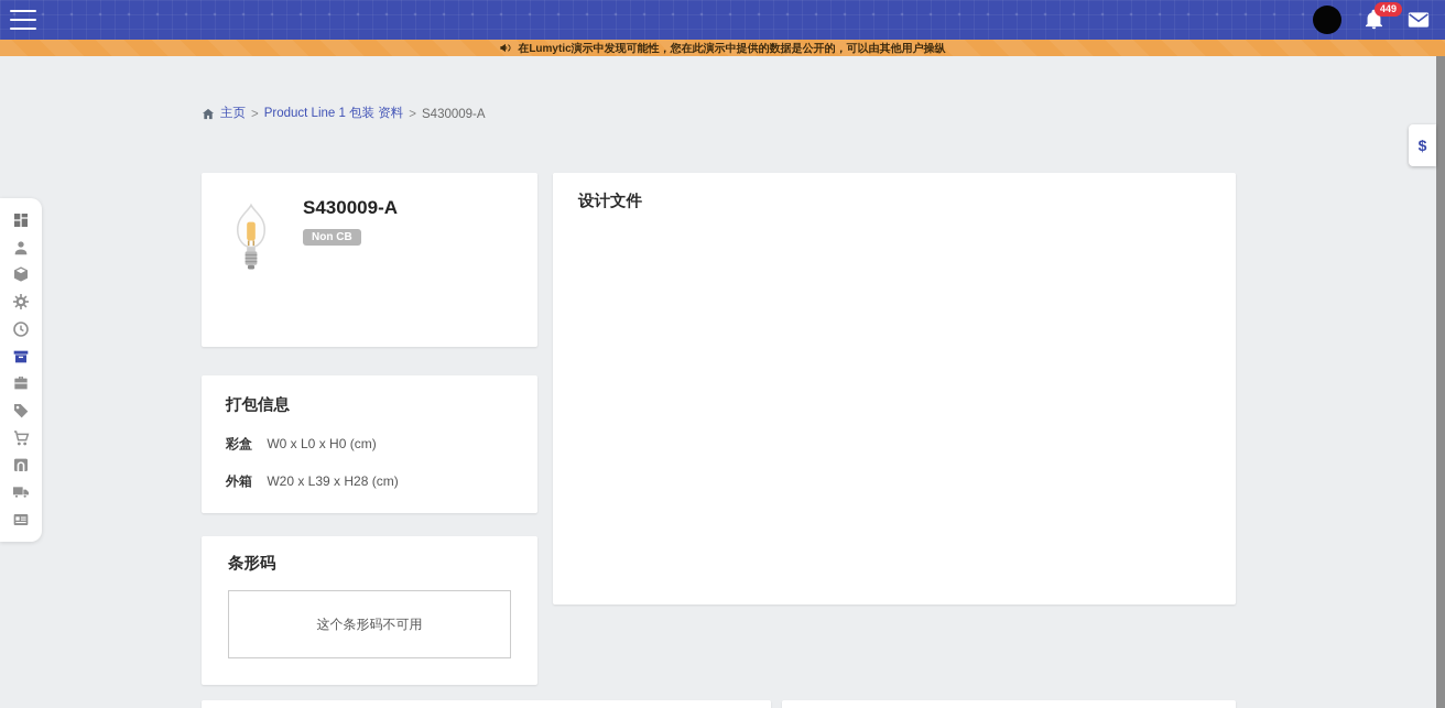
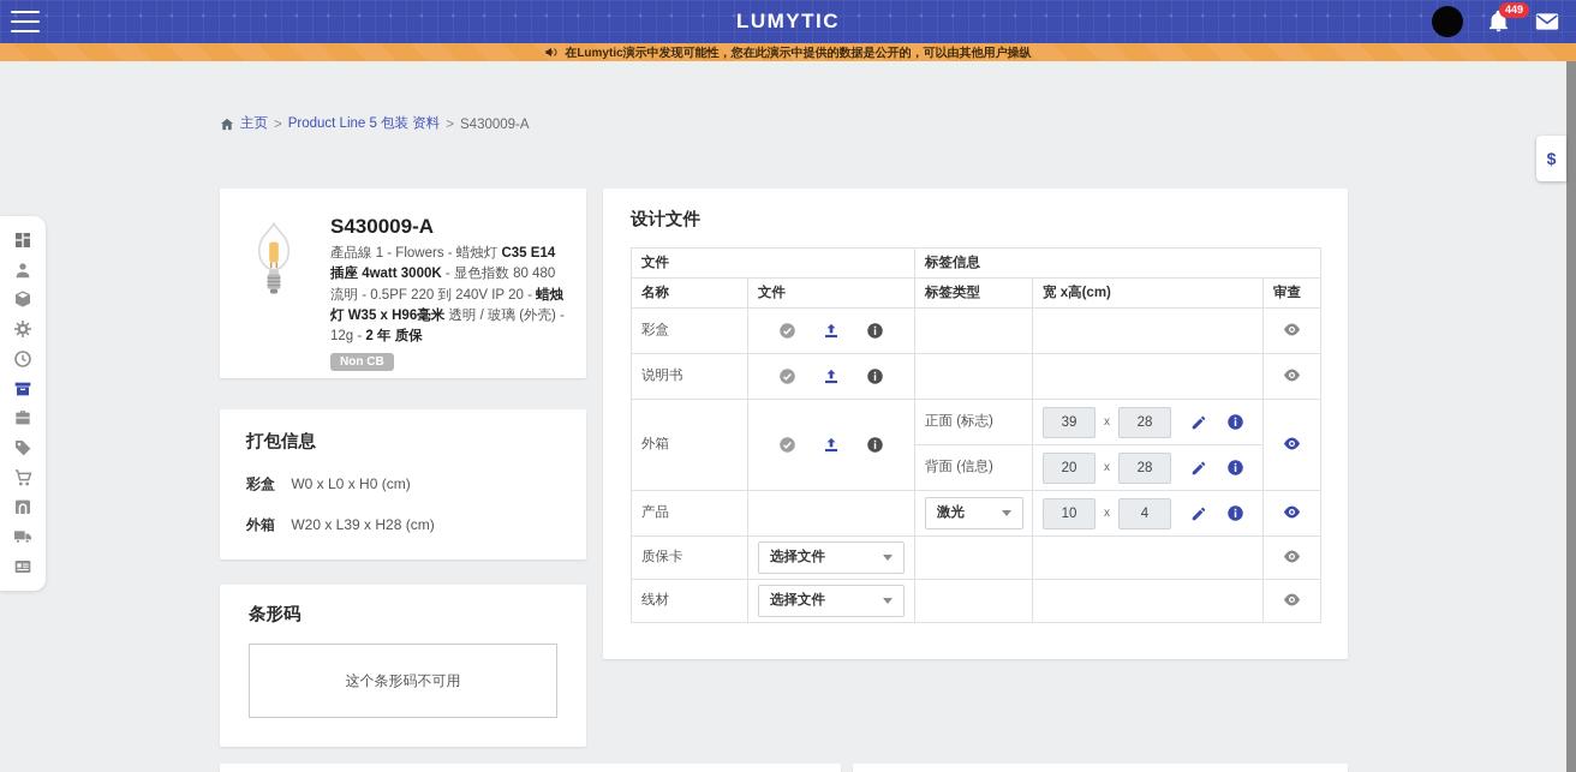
+ LUMYTIC
  449
  在Lumytic演示中发现可能性，您在此演示中提供的数据是公开的，可以由其他用户操纵
  主页
  >
- Product Line 1 包装 资料
+ Product Line 5 包装 资料
  >
  S430009-A
  $
  S430009-A
+ 產品線 1 - Flowers - 蜡烛灯 C35 E14 插座 4watt 3000K - 显色指数 80 480流明 - 0.5PF 220 到 240V IP 20 - 蜡烛灯 W35 x H96毫米 透明 / 玻璃 (外壳) - 12g - 2 年 质保
  Non CB
  打包信息
  彩盒 W0 x L0 x H0 (cm)
  外箱 W20 x L39 x H28 (cm)
  条形码
  这个条形码不可用
  设计文件
+ 文件	标签信息
+ 名称	文件	标签类型	宽 x高(cm)	审查
+ 彩盒
+ 说明书
+ 外箱		正面 (标志)	39 x 28
+ 背面 (信息)	20 x 28
+ 产品		激光	10 x 4
+ 质保卡	选择文件
+ 线材	选择文件
